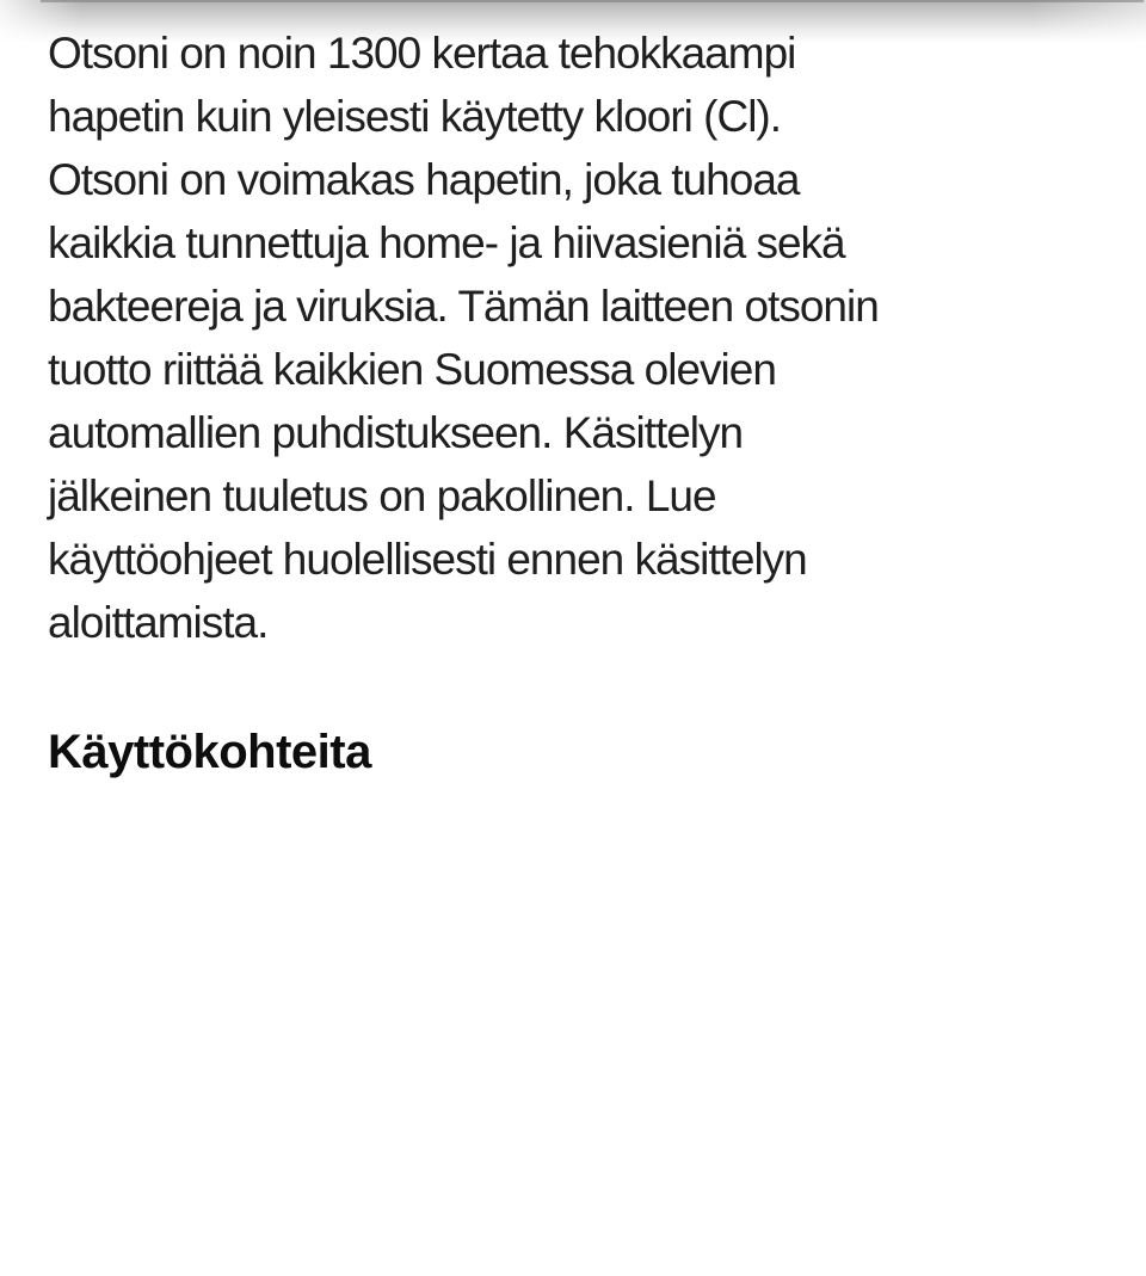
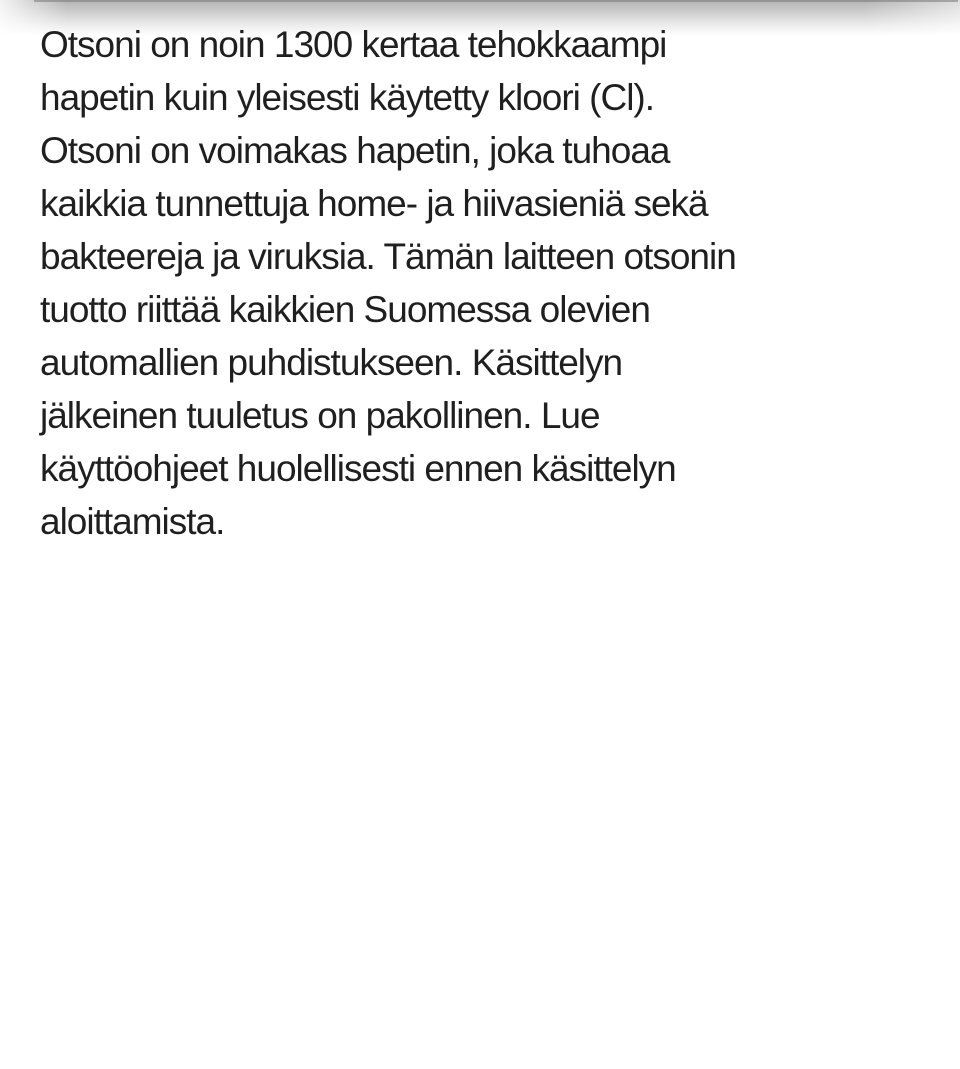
  Otsoni on noin 1300 kertaa tehokkaampi
  hapetin kuin yleisesti käytetty kloori (Cl).
  Otsoni on voimakas hapetin, joka tuhoaa
  kaikkia tunnettuja home- ja hiivasieniä sekä
  bakteereja ja viruksia. Tämän laitteen otsonin
  tuotto riittää kaikkien Suomessa olevien
  automallien puhdistukseen. Käsittelyn
  jälkeinen tuuletus on pakollinen. Lue
  käyttöohjeet huolellisesti ennen käsittelyn
  aloittamista.
- Käyttökohteita
